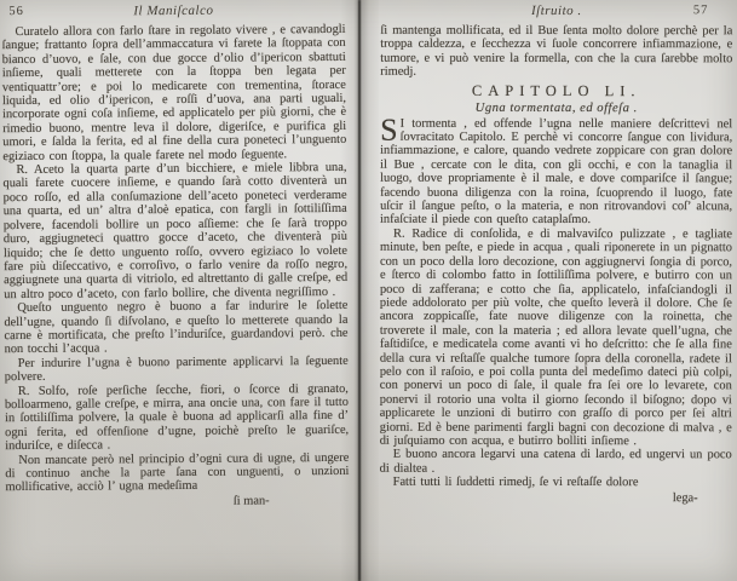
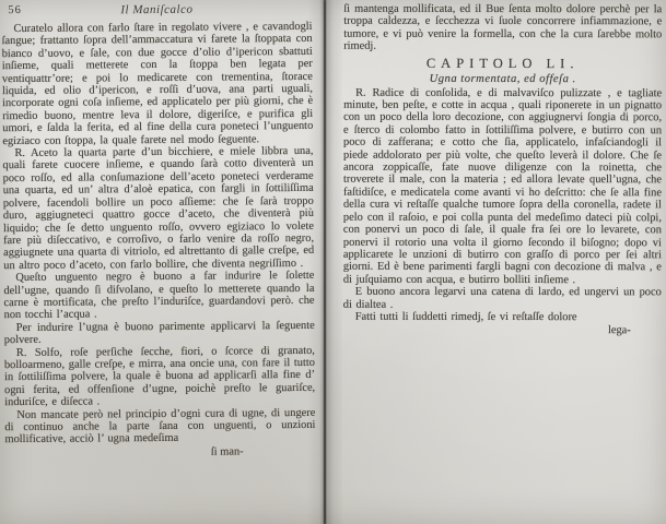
  56
  Il Maniſcalco
  Curatelo allora con farlo ſtare in regolato vivere , e cavandog ſangue; frattanto ſopra dell’ammaccatura vi farete la ſtoppata co bianco d’uovo, e ſale, con due gocce d’olio d’ipericon sbattu inſieme, quali metterete con la ſtoppa ben legata p ventiquattr’ore; e poi lo medicarete con trementina, ſtorac liquida, ed olio d’ipericon, e roſſi d’uova, ana parti ugual incorporate ogni coſa inſieme, ed applicatelo per più giorni, che rimedio buono, mentre leva il dolore, digeriſce, e purifica g umori, e ſalda la ferita, ed al fine della cura poneteci l’unguent egiziaco con ſtoppa, la quale farete nel modo ſeguente.
  R. Aceto la quarta parte d’un bicchiere, e miele libbra un quali farete cuocere inſieme, e quando ſarà cotto diventerà u poco roſſo, ed alla conſumazione dell’aceto poneteci verderam una quarta, ed un’ altra d’aloè epatica, con fargli in ſottiliſſim polvere, facendoli bollire un poco aſſieme: che ſe ſarà tropp duro, aggiugneteci quattro gocce d’aceto, che diventerà p liquido; che ſe detto unguento roſſo, ovvero egiziaco lo vole fare più diſeccativo, e corroſivo, o farlo venire da roſſo negr aggiugnete una quarta di vitriolo, ed altrettanto di galle creſpe, e un altro poco d’aceto, con farlo bollire, che diventa negriſſimo .
  Queſto unguento negro è buono a far indurire le ſolet dell’ugne, quando ſi diſvolano, e queſto lo metterete quando carne è mortificata, che preſto l’induriſce, guardandovi però. c non tocchi l’acqua .
  Per indurire l’ugna è buono parimente applicarvi la ſeguen polvere.
  R. Solfo, roſe perſiche ſecche, fiori, o ſcorce di granat bolloarmeno, galle creſpe, e mirra, ana oncie una, con fare il tut in ſottiliſſima polvere, la quale è buona ad applicarſi alla fine ogni ferita, ed offenſione d’ugne, poichè preſto le guariſc induriſce, e diſecca .
  Non mancate però nel principio d’ogni cura di ugne, di unge di continuo anche la parte ſana con unguenti, o unzio mollificative, acciò l’ ugna medeſima
  ſi man-
- Iſtruito .
- 57
  ſi mantenga mollificata, ed il Bue ſenta molto dolore perchè per la troppa caldezza, e ſecchezza vi ſuole concorrere infiammazione, e tumore, e vi può venire la formella, con che la cura ſarebbe molto rimedj.
  CAPITOLO LI.
  Ugna tormentata, ed offeſa .
- S
- I tormenta , ed offende l’ugna nelle maniere deſcrittevi nel ſovracitato Capitolo. E perchè vi concorre ſangue con lividura, infiammazione, e calore, quando vedrete zoppicare con gran dolore il Bue , cercate con le dita, con gli occhi, e con la tanaglia il luogo, dove propriamente è il male, e dove compariſce il ſangue; facendo buona diligenza con la roina, ſcuoprendo il luogo, fate uſcir il ſangue peſto, o la materia, e non ritrovandovi coſ’ alcuna, infaſciate il piede con queſto cataplaſmo.
- R. Radice di conſolida, e di malvaviſco pulizzate , e tagliate minute, ben peſte, e piede in acqua , quali riponerete in un pignatto con un poco della loro decozione, con aggiugnervi ſongia di porco, e ſterco di colombo fatto in ſottiliſſima polvere, e butirro con un poco di zafferana; e cotto che ſia, applicatelo, infaſciandogli il piede addolorato per più volte, che queſto leverà il dolore. Che ſe ancora zoppicaſſe, fate nuove diligenze con la roinetta, che troverete il male, con la materia ; ed allora levate quell’ugna, che faſtidiſce, e medicatela come avanti vi ho deſcritto: che ſe alla fine della cura vi reſtaſſe qualche tumore ſopra della coronella, radete il pelo con il raſoio, e poi colla punta del medeſimo dateci più colpi, con ponervi un poco di ſale, il quale fra ſei ore lo levarete, con ponervi il rotorio una volta il giorno ſecondo il biſogno; dopo vi applicarete le unzioni di butirro con graſſo di porco per ſei altri giorni. Ed è bene parimenti fargli bagni con decozione di malva , e di juſquiamo con acqua, e butirro bolliti inſieme .
+ R. Radice di conſolida, e di malvaviſco pulizzate , e tagliate minute, ben peſte, e cotte in acqua , quali riponerete in un pignatto con un poco della loro decozione, con aggiugnervi ſongia di porco, e ſterco di colombo fatto in ſottiliſſima polvere, e butirro con un poco di zafferana; e cotto che ſia, applicatelo, infaſciandogli il piede addolorato per più volte, che queſto leverà il dolore. Che ſe ancora zoppicaſſe, fate nuove diligenze con la roinetta, che troverete il male, con la materia ; ed allora levate quell’ugna, che faſtidiſce, e medicatela come avanti vi ho deſcritto: che ſe alla fine della cura vi reſtaſſe qualche tumore ſopra della coronella, radete il pelo con il raſoio, e poi colla punta del medeſimo dateci più colpi, con ponervi un poco di ſale, il quale fra ſei ore lo levarete, con ponervi il rotorio una volta il giorno ſecondo il biſogno; dopo vi applicarete le unzioni di butirro con graſſo di porco per ſei altri giorni. Ed è bene parimenti fargli bagni con decozione di malva , e di juſquiamo con acqua, e butirro bolliti inſieme .
  E buono ancora legarvi una catena di lardo, ed ungervi un poco di dialtea .
  Fatti tutti li ſuddetti rimedj, ſe vi reſtaſſe dolore
  lega-
